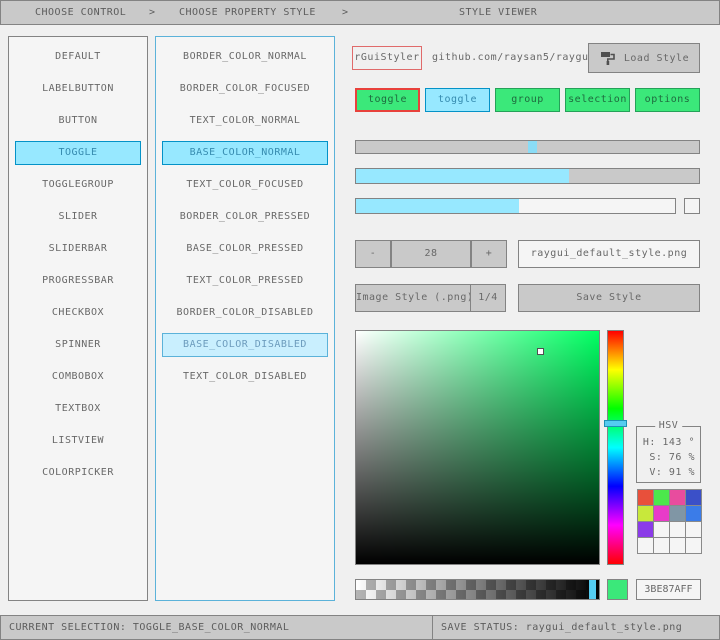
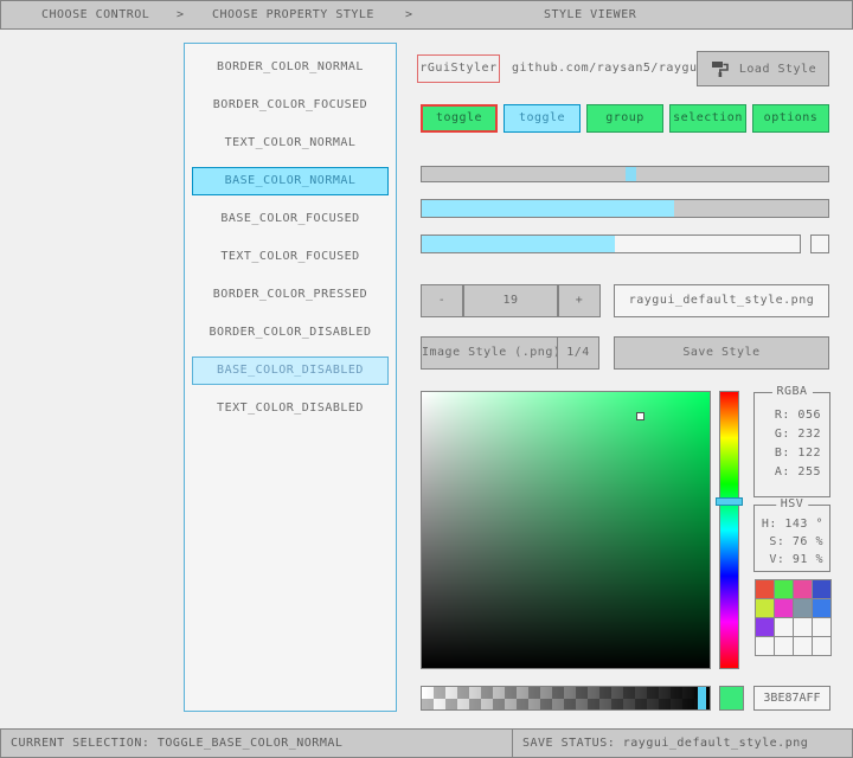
  CHOOSE CONTROL
  >
  CHOOSE PROPERTY STYLE
  >
  STYLE VIEWER
- DEFAULT
- LABELBUTTON
- BUTTON
- TOGGLE
- TOGGLEGROUP
- SLIDER
- SLIDERBAR
- PROGRESSBAR
- CHECKBOX
- SPINNER
- COMBOBOX
- TEXTBOX
- LISTVIEW
- COLORPICKER
  BORDER_COLOR_NORMAL
  BORDER_COLOR_FOCUSED
  TEXT_COLOR_NORMAL
  BASE_COLOR_NORMAL
+ BASE_COLOR_FOCUSED
  TEXT_COLOR_FOCUSED
  BORDER_COLOR_PRESSED
- BASE_COLOR_PRESSED
- TEXT_COLOR_PRESSED
  BORDER_COLOR_DISABLED
  BASE_COLOR_DISABLED
  TEXT_COLOR_DISABLED
  rGuiStyler
  github.com/raysan5/raygu
  Load Style
  toggle
  toggle
  group
  selection
  options
  -
- 28
+ 19
  +
  raygui_default_style.png
  Image Style (.png
  1/4
  Save Style
+ RGBA
+ R: 056
+ G: 232
+ B: 122
+ A: 255
  HSV
  H: 143 °
  S: 76 %
  V: 91 %
  3BE87AFF
  CURRENT SELECTION: TOGGLE_BASE_COLOR_NORMAL
  SAVE STATUS: raygui_default_style.png
